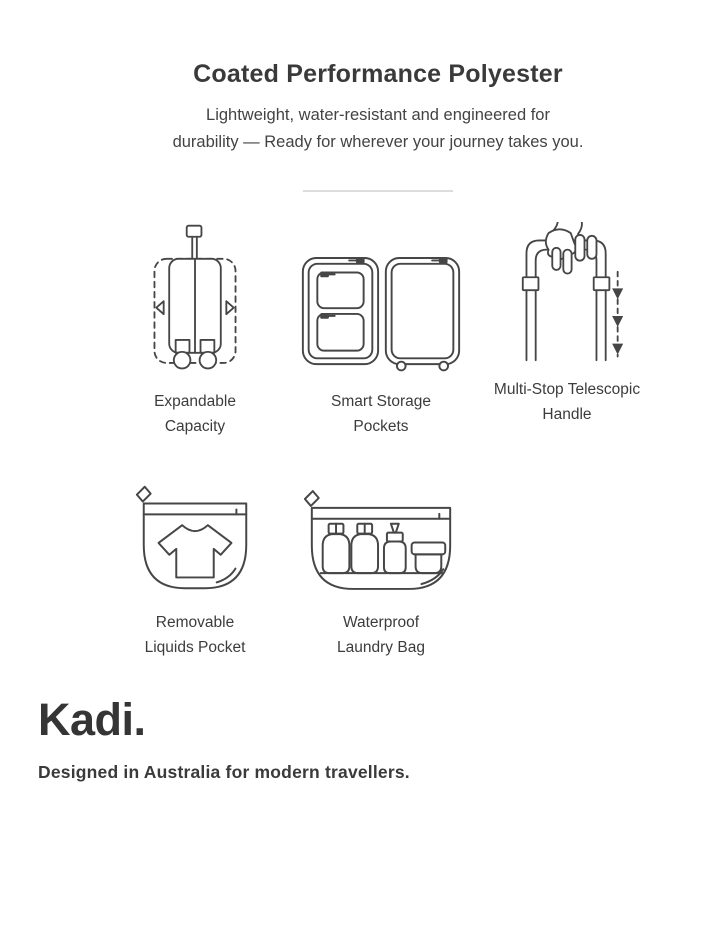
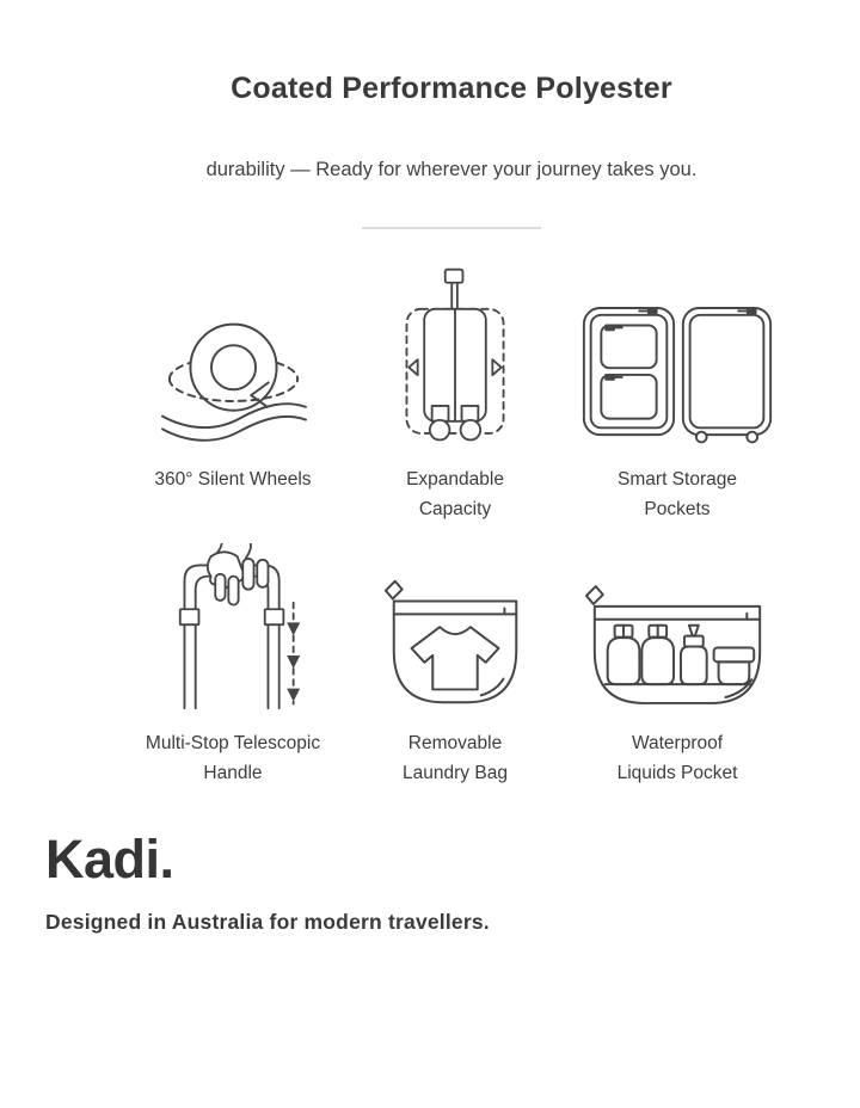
  Coated Performance Polyester
- Lightweight, water-resistant and engineered for
  durability — Ready for wherever your journey takes you.
+ 360° Silent Wheels
  Expandable
  Capacity
  Smart Storage
  Pockets
  Multi-Stop Telescopic
  Handle
  Removable
- Liquids Pocket
+ Laundry Bag
  Waterproof
- Laundry Bag
+ Liquids Pocket
  Kadi.
  Designed in Australia for modern travellers.
